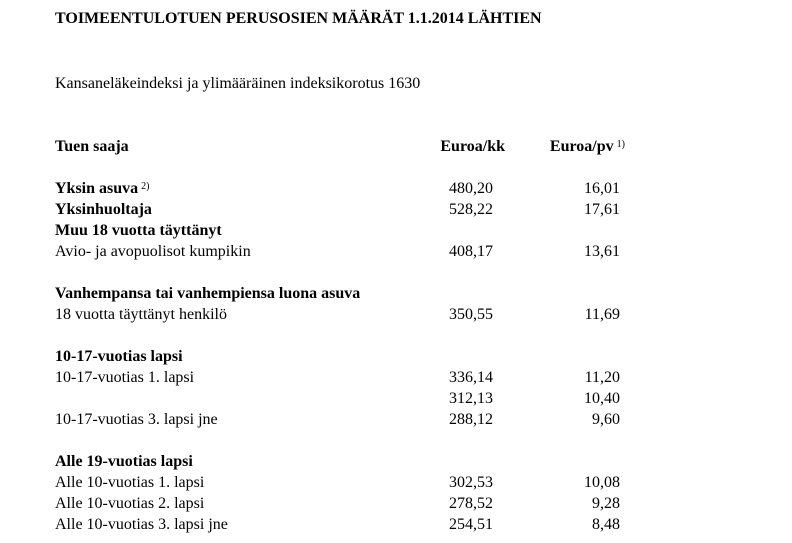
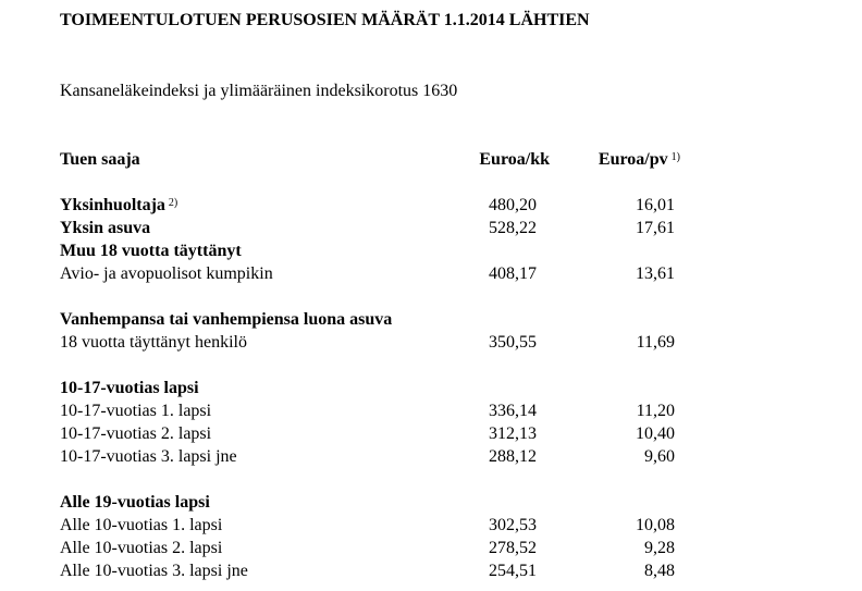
  TOIMEENTULOTUEN PERUSOSIEN MÄÄRÄT 1.1.2014 LÄHTIEN
  Kansaneläkeindeksi ja ylimääräinen indeksikorotus 1630
  Tuen saaja
  Euroa/kk
  Euroa/pv 1)
- Yksin asuva 2)
+ Yksinhuoltaja 2)
  480,20
  16,01
- Yksinhuoltaja
+ Yksin asuva
  528,22
  17,61
  Muu 18 vuotta täyttänyt
  Avio- ja avopuolisot kumpikin
  408,17
  13,61
  Vanhempansa tai vanhempiensa luona asuva
  18 vuotta täyttänyt henkilö
  350,55
  11,69
  10-17-vuotias lapsi
  10-17-vuotias 1. lapsi
  336,14
  11,20
+ 10-17-vuotias 2. lapsi
  312,13
  10,40
  10-17-vuotias 3. lapsi jne
  288,12
  9,60
  Alle 19-vuotias lapsi
  Alle 10-vuotias 1. lapsi
  302,53
  10,08
  Alle 10-vuotias 2. lapsi
  278,52
  9,28
  Alle 10-vuotias 3. lapsi jne
  254,51
  8,48
